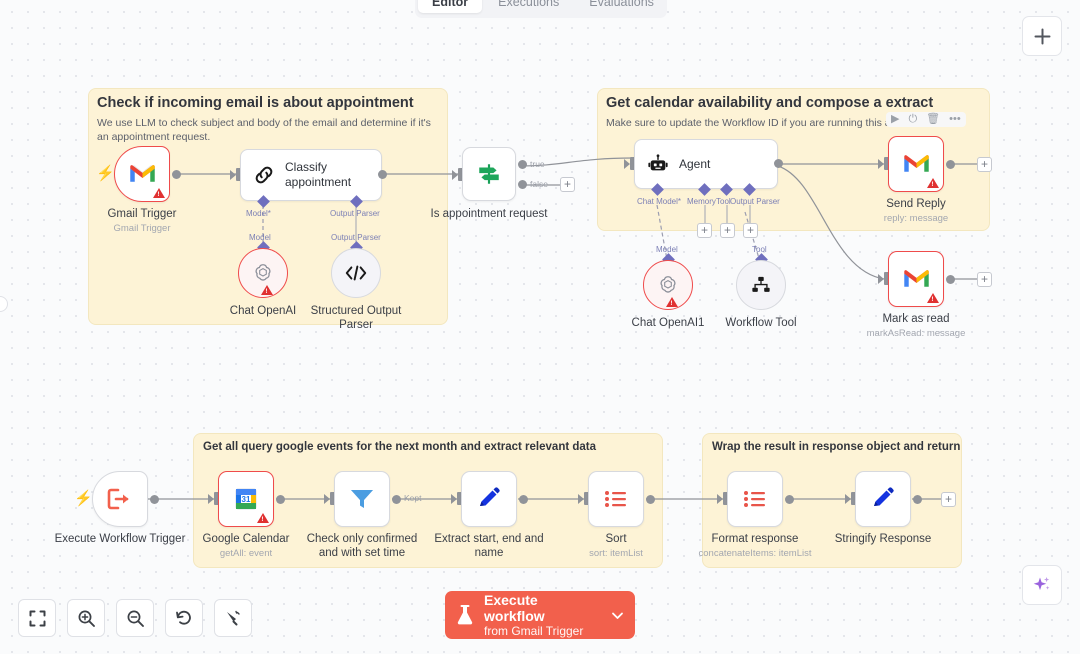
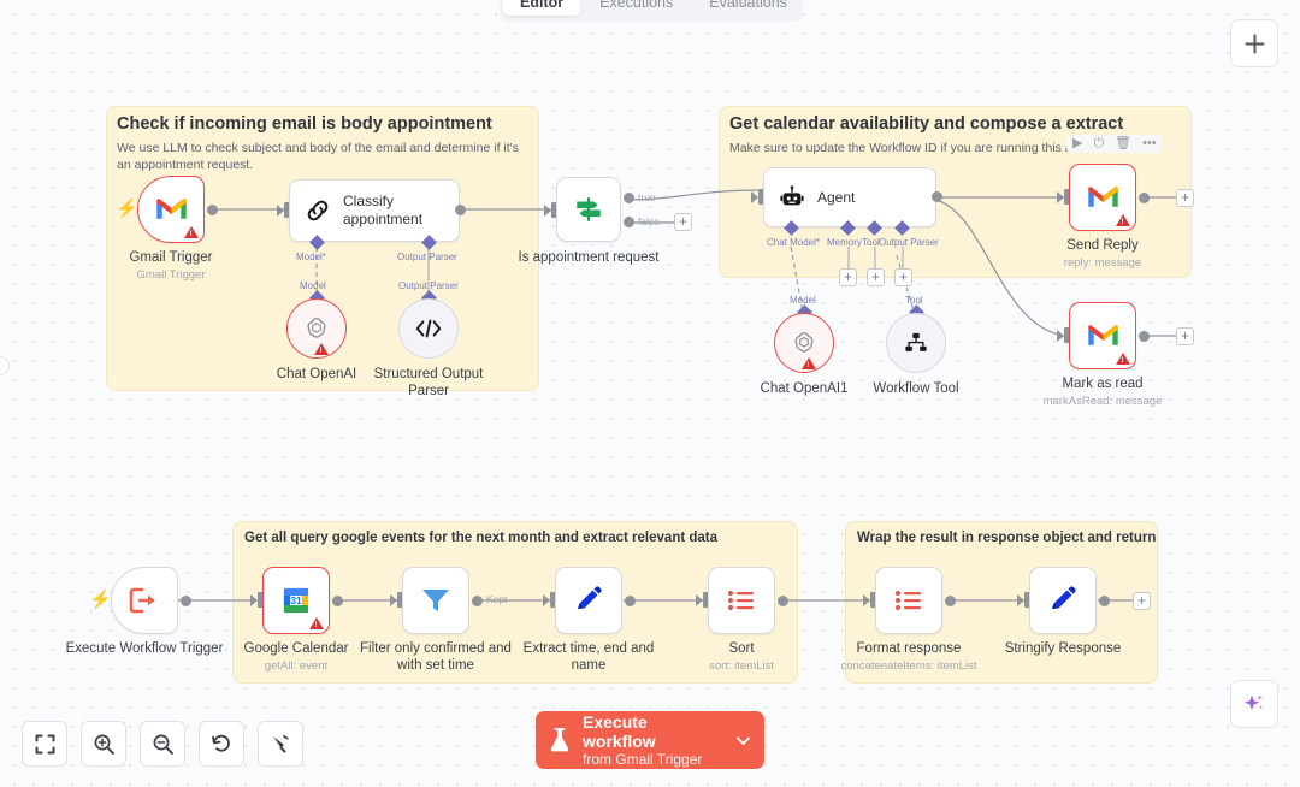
  Editor
  Executions
  Evaluations
- Check if incoming email is about appointment
+ Check if incoming email is body appointment
  We use LLM to check subject and body of the email and determine if it's an appointment request.
  Get calendar availability and compose a extract
  Make sure to update the Workflow ID if you are running this
  ▶
  ⏻
  🗑
  •••
  Get all query google events for the next month and extract relevant data
  Wrap the result in response object and return
  ⚡
  Gmail Trigger
  Gmail Trigger
  Classify appointment
  Model*
  Output Parser
  Model
  Output Parser
  true
  false
  +
  Is appointment request
  Chat OpenAI
  Structured Output Parser
  Agent
  Chat Model*
  Memory
  Tool
  Output Parser
  +
  +
  +
  Model
  Tool
  Chat OpenAI1
  Workflow Tool
  +
  Send Reply
  reply: message
  +
  Mark as read
  markAsRead: message
  ⚡
  Execute Workflow Trigger
  31
  Google Calendar
  getAll: event
  Kept
- Check only confirmed and with set time
+ Filter only confirmed and with set time
- Extract start, end and name
+ Extract time, end and name
  Sort
  sort: itemList
  Format response
  concatenateItems: itemList
  +
  Stringify Response
  Execute workflow
  from Gmail Trigger
